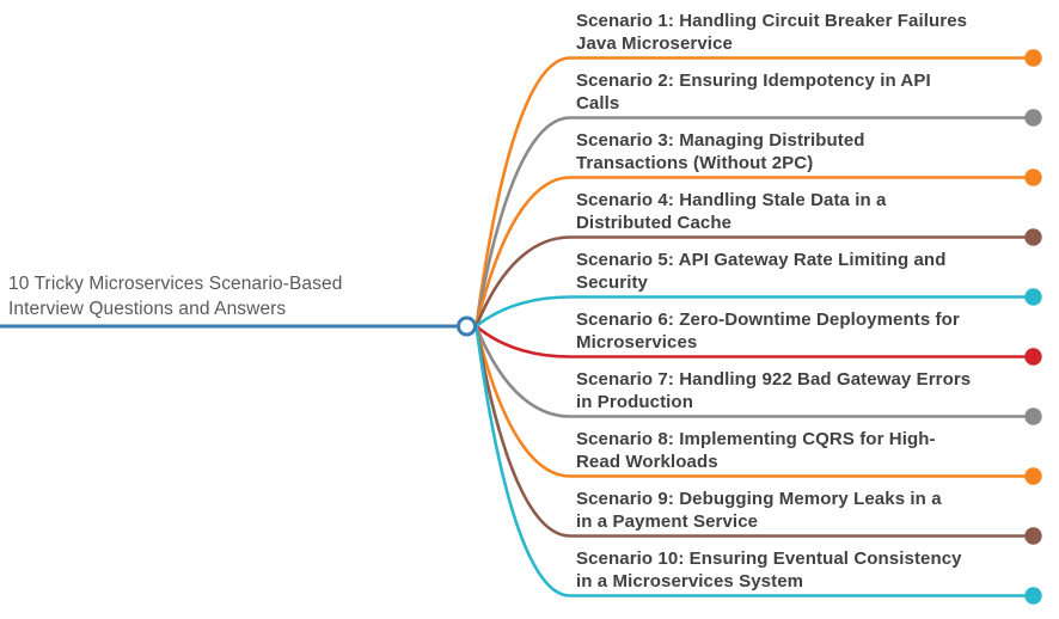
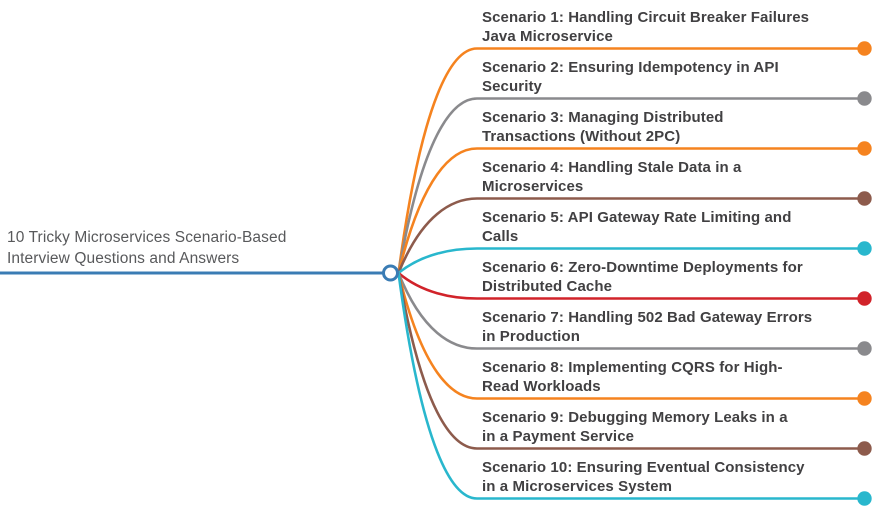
  10 Tricky Microservices Scenario-Based
  Interview Questions and Answers
  Scenario 1: Handling Circuit Breaker Failures
  Java Microservice
  Scenario 2: Ensuring Idempotency in API
- Calls
+ Security
  Scenario 3: Managing Distributed
  Transactions (Without 2PC)
  Scenario 4: Handling Stale Data in a
- Distributed Cache
+ Microservices
  Scenario 5: API Gateway Rate Limiting and
- Security
+ Calls
  Scenario 6: Zero-Downtime Deployments for
- Microservices
+ Distributed Cache
- Scenario 7: Handling 922 Bad Gateway Errors
+ Scenario 7: Handling 502 Bad Gateway Errors
  in Production
  Scenario 8: Implementing CQRS for High-
  Read Workloads
  Scenario 9: Debugging Memory Leaks in a
  in a Payment Service
  Scenario 10: Ensuring Eventual Consistency
  in a Microservices System
